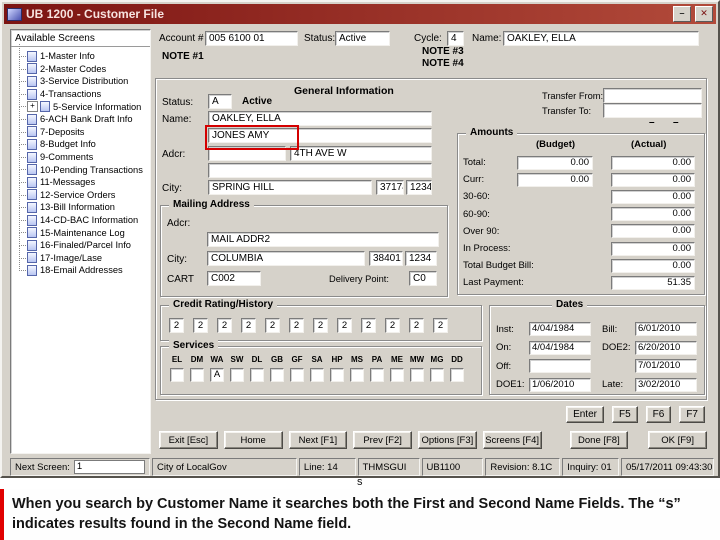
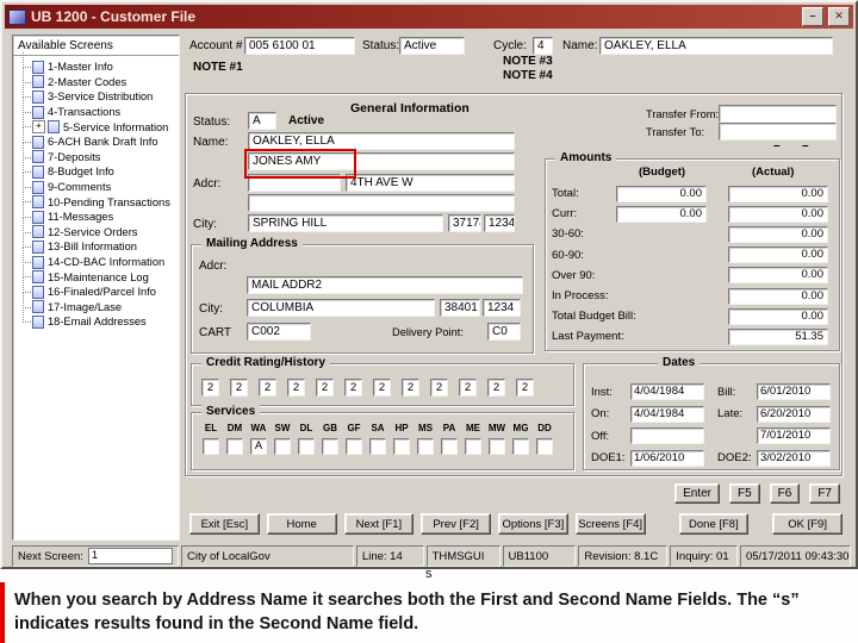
  UB 1200 - Customer File
  –
  ✕
  Available Screens
  1-Master Info
  2-Master Codes
  3-Service Distribution
  4-Transactions
  +
  5-Service Information
  6-ACH Bank Draft Info
  7-Deposits
  8-Budget Info
  9-Comments
  10-Pending Transactions
  11-Messages
  12-Service Orders
  13-Bill Information
  14-CD-BAC Information
  15-Maintenance Log
  16-Finaled/Parcel Info
  17-Image/Lase
  18-Email Addresses
  Account #
  005 6100 01
  Status:
  Active
  Cycle:
  4
  Name:
  OAKLEY, ELLA
  NOTE #1
  NOTE #3
  NOTE #4
  General Information
  Status:
  A
  Active
  Name:
  OAKLEY, ELLA
  JONES AMY
  Adcr:
  4TH AVE W
  City:
  SPRING HILL
  3717
  1234
  Transfer From:
  Transfer To:
  –
  –
  Amounts
  (Budget)
  (Actual)
  Total:
  0.00
  0.00
  Curr:
  0.00
  0.00
  30-60:
  0.00
  60-90:
  0.00
  Over 90:
  0.00
  In Process:
  0.00
  Total Budget Bill:
  0.00
  Last Payment:
  51.35
  Mailing Address
  Adcr:
  MAIL ADDR2
  City:
  COLUMBIA
  38401
  1234
  CART
  C002
  Delivery Point:
  C0
  Credit Rating/History
  2
  2
  2
  2
  2
  2
  2
  2
  2
  2
  2
  2
  Services
  EL
  DM
  WA
  SW
  DL
  GB
  GF
  SA
  HP
  MS
  PA
  ME
  MW
  MG
  DD
  A
  Dates
  Inst:
  4/04/1984
  On:
  4/04/1984
  Off:
  DOE1:
  1/06/2010
  Bill:
  6/01/2010
- DOE2:
+ Late:
  6/20/2010
  7/01/2010
- Late:
+ DOE2:
  3/02/2010
  Enter
  F5
  F6
  F7
  Exit [Esc]
  Home
  Next [F1]
  Prev [F2]
  Options [F3]
  Screens [F4]
  Done [F8]
  OK [F9]
  Next Screen:
  1
  City of LocalGov
  Line: 14
  THMSGUI
  UB1100
  Revision: 8.1C
  Inquiry: 01
  05/17/2011 09:43:30
  s
- When you search by Customer Name it searches both the First and Second Name Fields. The “s” indicates results found in the Second Name field.
+ When you search by Address Name it searches both the First and Second Name Fields. The “s” indicates results found in the Second Name field.
